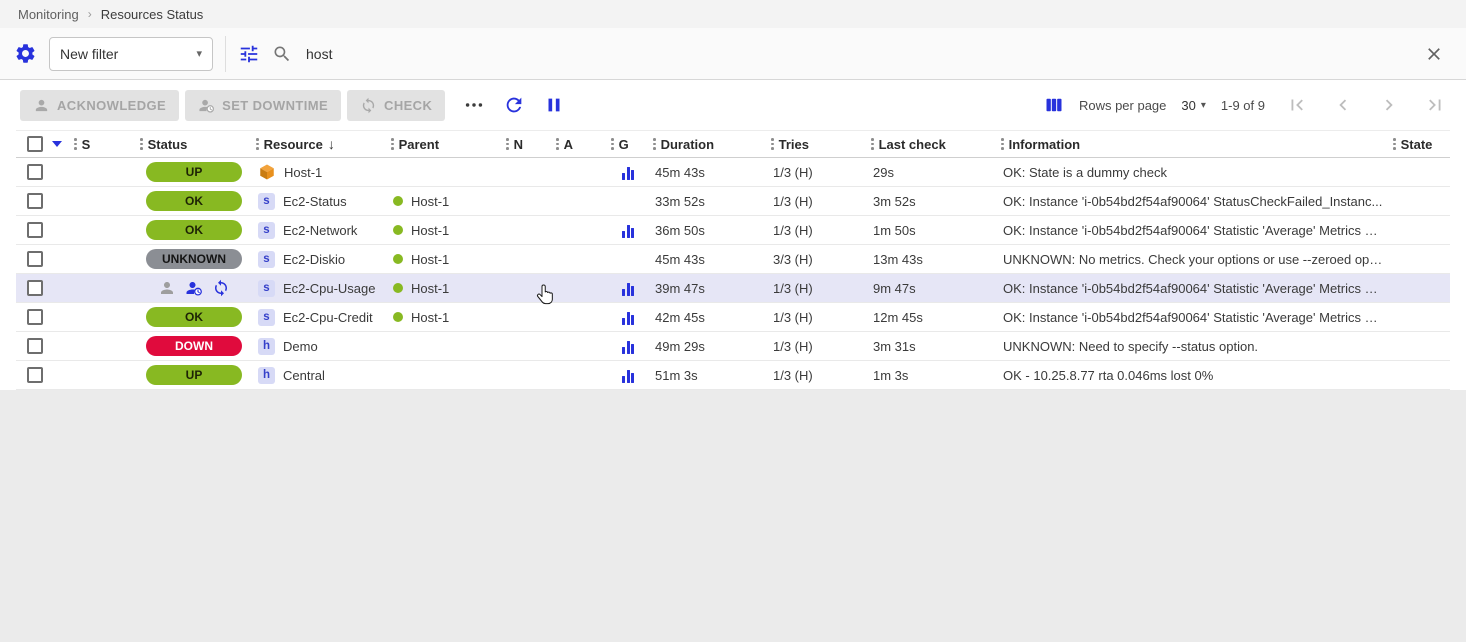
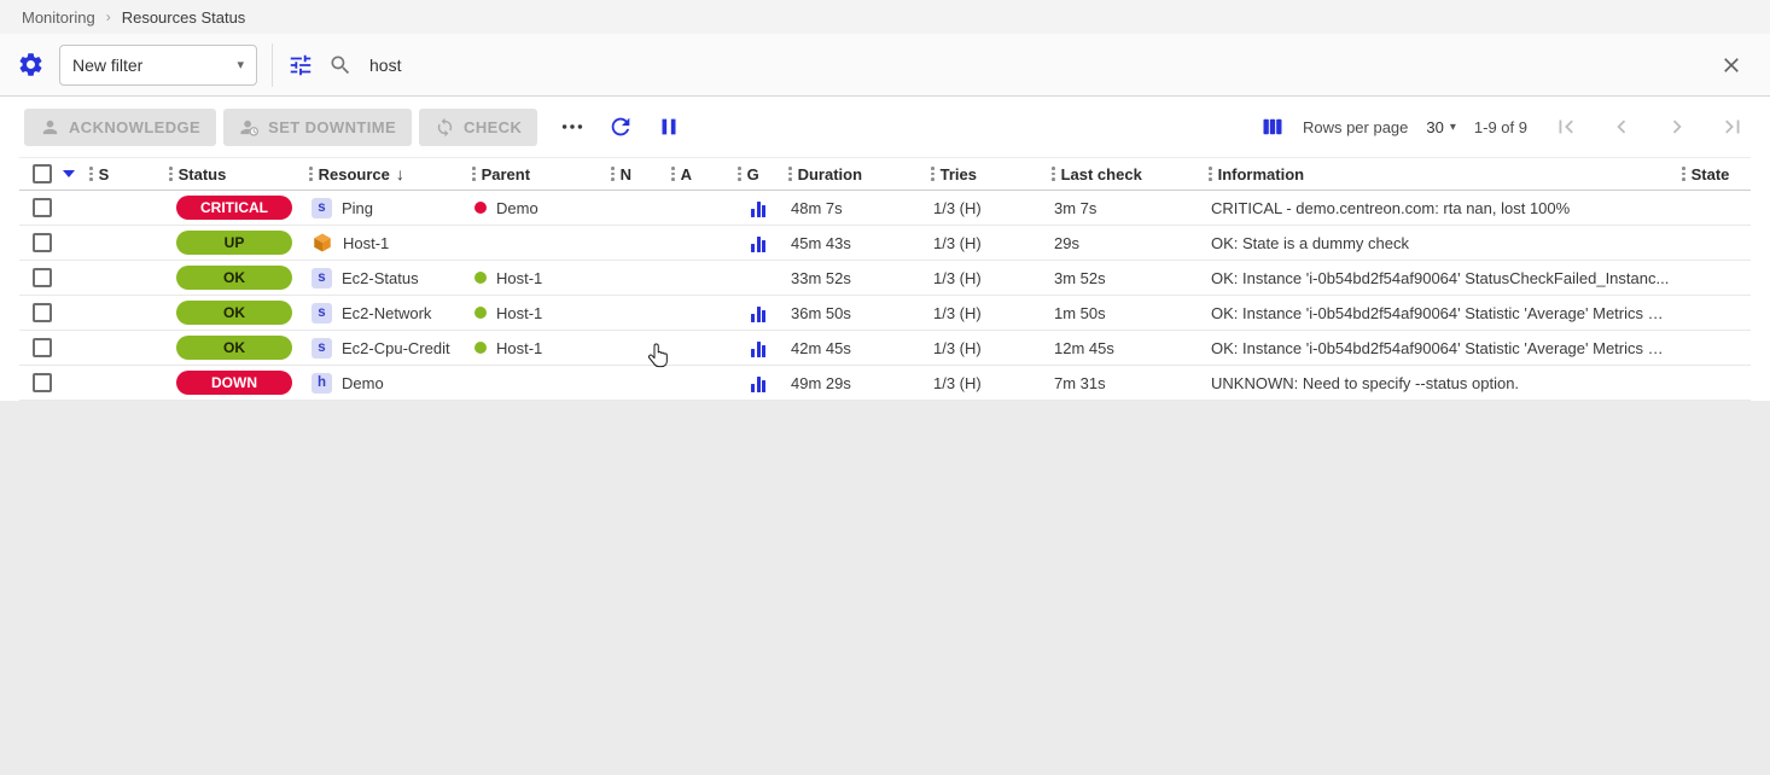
  Monitoring
  ›
  Resources Status
  New filter
  ▾
  host
  ACKNOWLEDGE
  SET DOWNTIME
  CHECK
  Rows per page
  30
  ▾
  1-9 of 9
  	S	Status	Resource ↓	Parent	N	A	G	Duration	Tries	Last check	Information	State
+ 		CRITICAL	s Ping	Demo				48m 7s	1/3 (H)	3m 7s	CRITICAL - demo.centreon.com: rta nan, lost 100%
  		UP	Host-1					45m 43s	1/3 (H)	29s	OK: State is a dummy check
  		OK	s Ec2-Status	Host-1				33m 52s	1/3 (H)	3m 52s	OK: Instance 'i-0b54bd2f54af90064' StatusCheckFailed_Instanc...
  		OK	s Ec2-Network	Host-1				36m 50s	1/3 (H)	1m 50s	OK: Instance 'i-0b54bd2f54af90064' Statistic 'Average' Metrics N...
- 		UNKNOWN	s Ec2-Diskio	Host-1				45m 43s	3/3 (H)	13m 43s	UNKNOWN: No metrics. Check your options or use --zeroed opti...
- 			s Ec2-Cpu-Usage	Host-1				39m 47s	1/3 (H)	9m 47s	OK: Instance 'i-0b54bd2f54af90064' Statistic 'Average' Metrics C...
  		OK	s Ec2-Cpu-Credit	Host-1				42m 45s	1/3 (H)	12m 45s	OK: Instance 'i-0b54bd2f54af90064' Statistic 'Average' Metrics C...
- 		DOWN	h Demo					49m 29s	1/3 (H)	3m 31s	UNKNOWN: Need to specify --status option.
+ 		DOWN	h Demo					49m 29s	1/3 (H)	7m 31s	UNKNOWN: Need to specify --status option.
- 		UP	h Central					51m 3s	1/3 (H)	1m 3s	OK - 10.25.8.77 rta 0.046ms lost 0%
